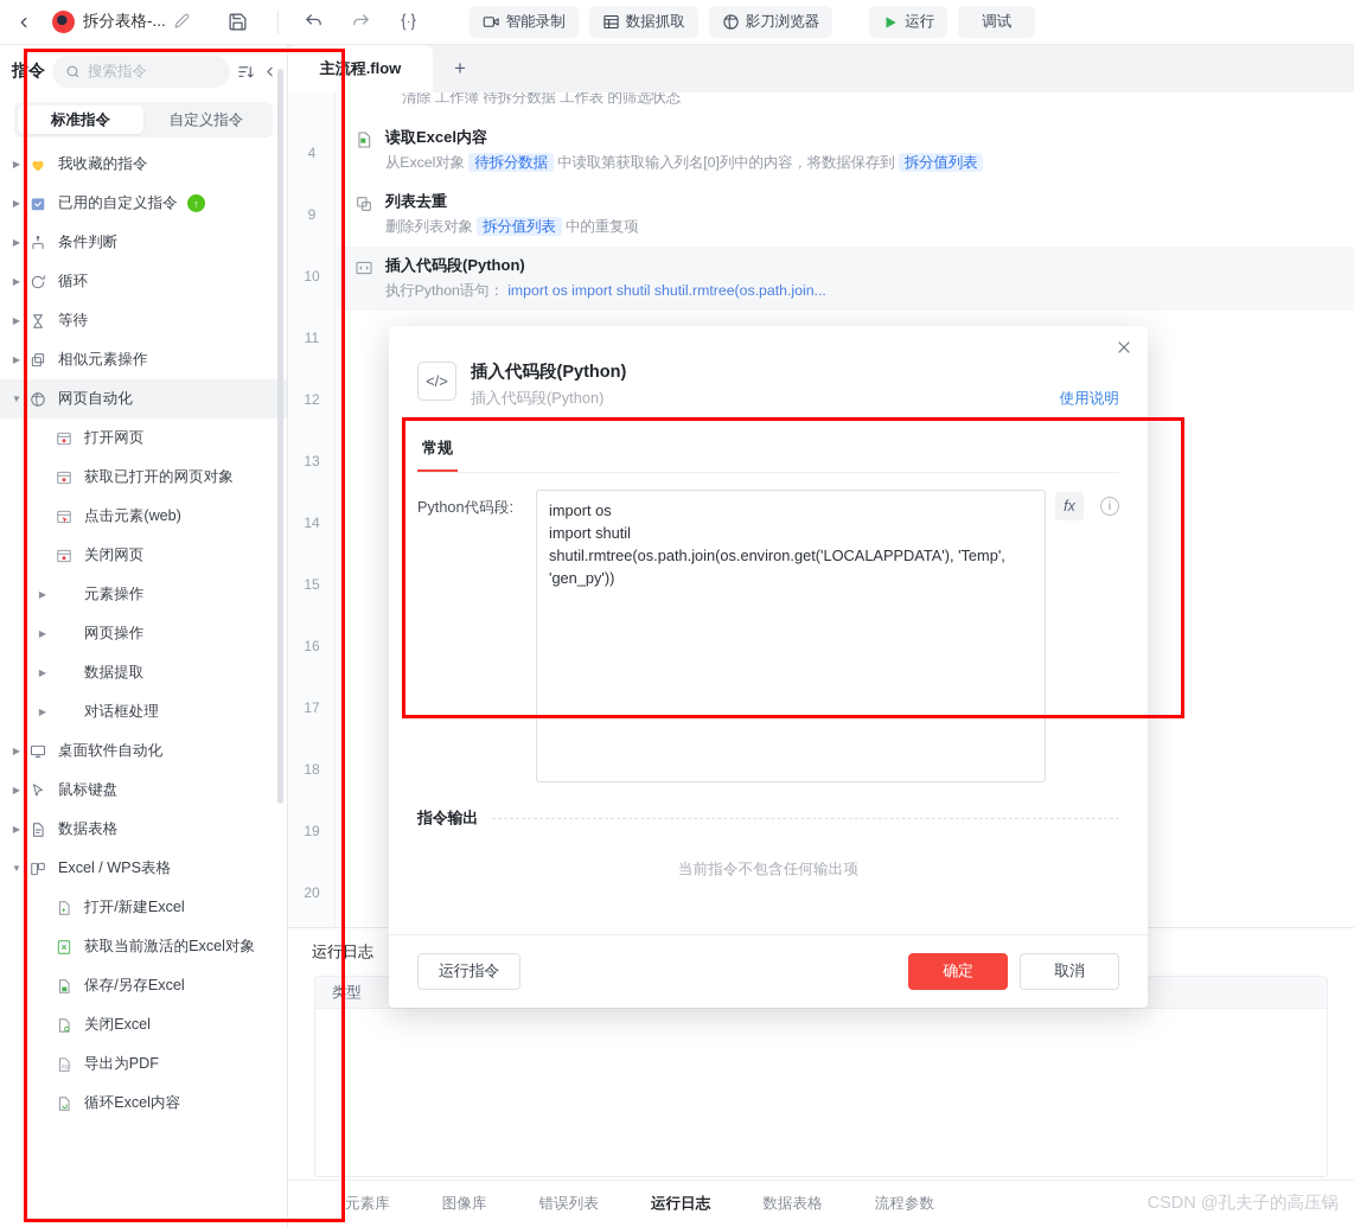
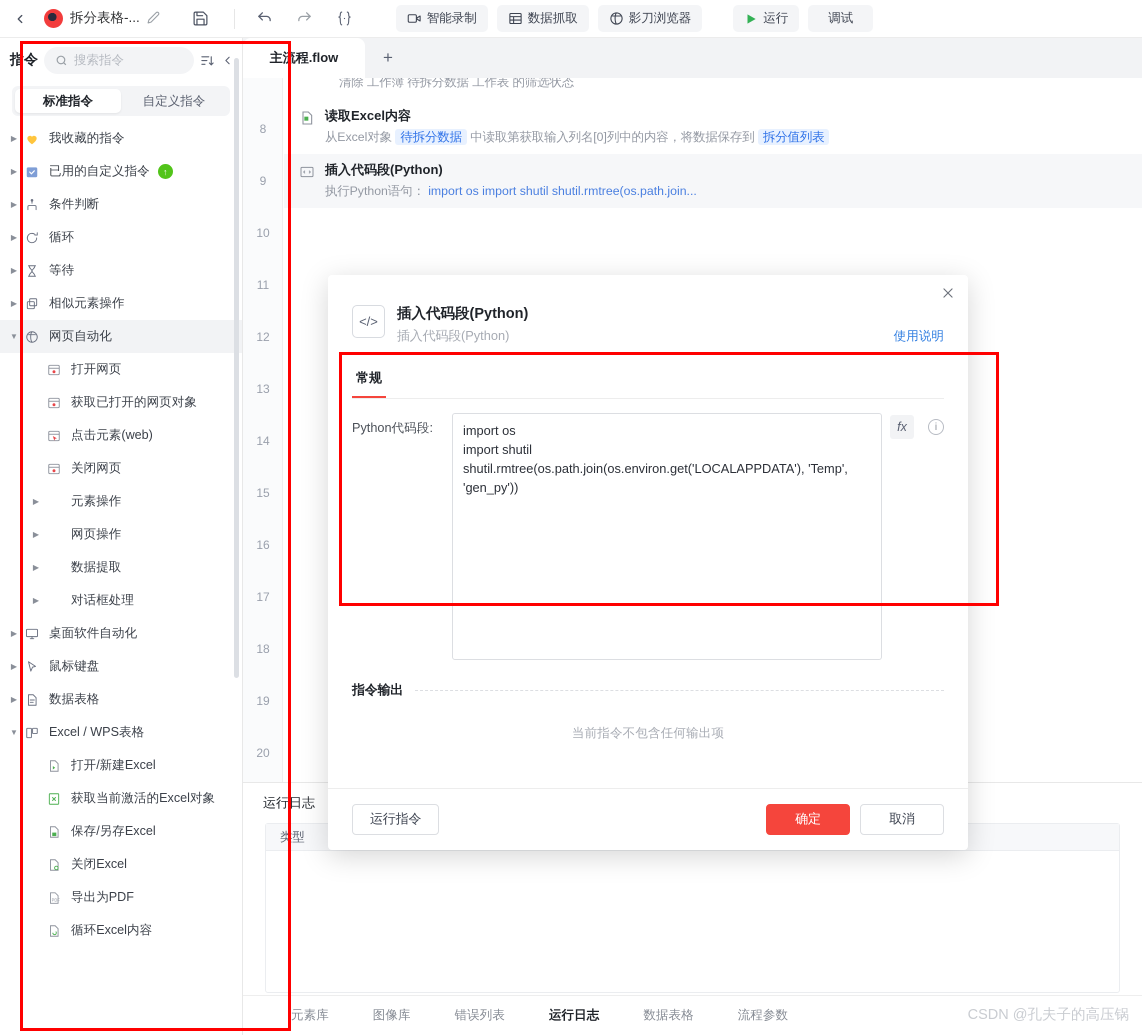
  拆分表格-...
  智能录制
  数据抓取
  影刀浏览器
  运行
  调试
  指令
  搜索指令
  标准指令
  自定义指令
  ▶
  我收藏的指令
  ▶
  已用的自定义指令
  ↑
  ▶
  条件判断
  ▶
  循环
  ▶
  等待
  ▶
  相似元素操作
  ▼
  网页自动化
  打开网页
  获取已打开的网页对象
  点击元素(web)
  关闭网页
  ▶
  元素操作
  ▶
  网页操作
  ▶
  数据提取
  ▶
  对话框处理
  ▶
  桌面软件自动化
  ▶
  鼠标键盘
  ▶
  数据表格
  ▼
  Excel / WPS表格
  打开/新建Excel
  获取当前激活的Excel对象
  保存/另存Excel
  关闭Excel
  导出为PDF
  循环Excel内容
  主流程.flow
  +
- 4
+ 8
  9
  10
  11
  12
  13
  14
  15
  16
  17
  18
  19
  20
  清除 工作簿 待拆分数据 工作表 的筛选状态
  读取Excel内容
  从Excel对象 待拆分数据 中读取第获取输入列名[0]列中的内容，将数据保存到 拆分值列表
- 列表去重
- 删除列表对象 拆分值列表 中的重复项
  插入代码段(Python)
  执行Python语句： import os import shutil shutil.rmtree(os.path.join...
  运行日志
  类型
  元素库
  图像库
  错误列表
  运行日志
  数据表格
  流程参数
  CSDN @孔夫子的高压锅
  </>
  插入代码段(Python)
  插入代码段(Python)
  使用说明
  常规
  Python代码段:
  import os
  import shutil
  shutil.rmtree(os.path.join(os.environ.get('LOCALAPPDATA'), 'Temp', 'gen_py'))
  fx
  i
  指令输出
  当前指令不包含任何输出项
  运行指令
  确定
  取消
